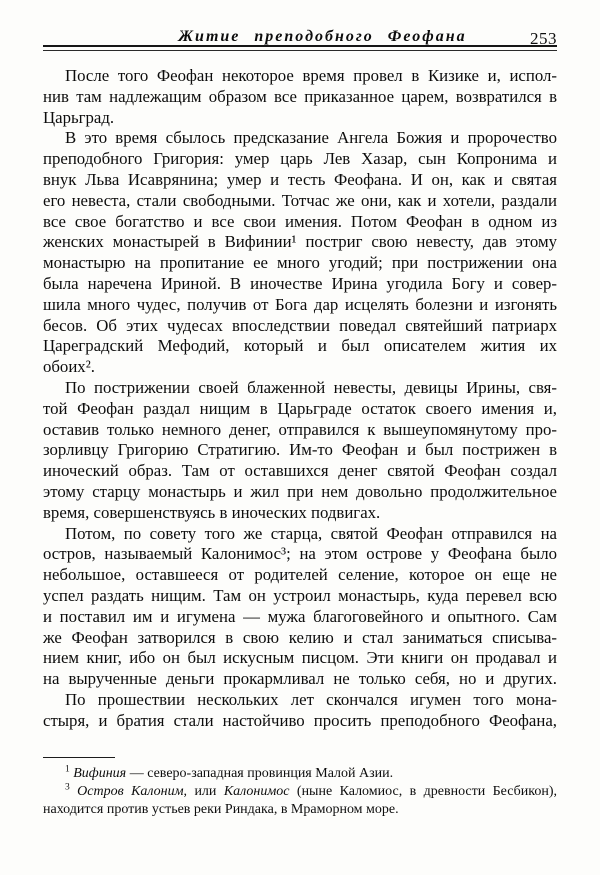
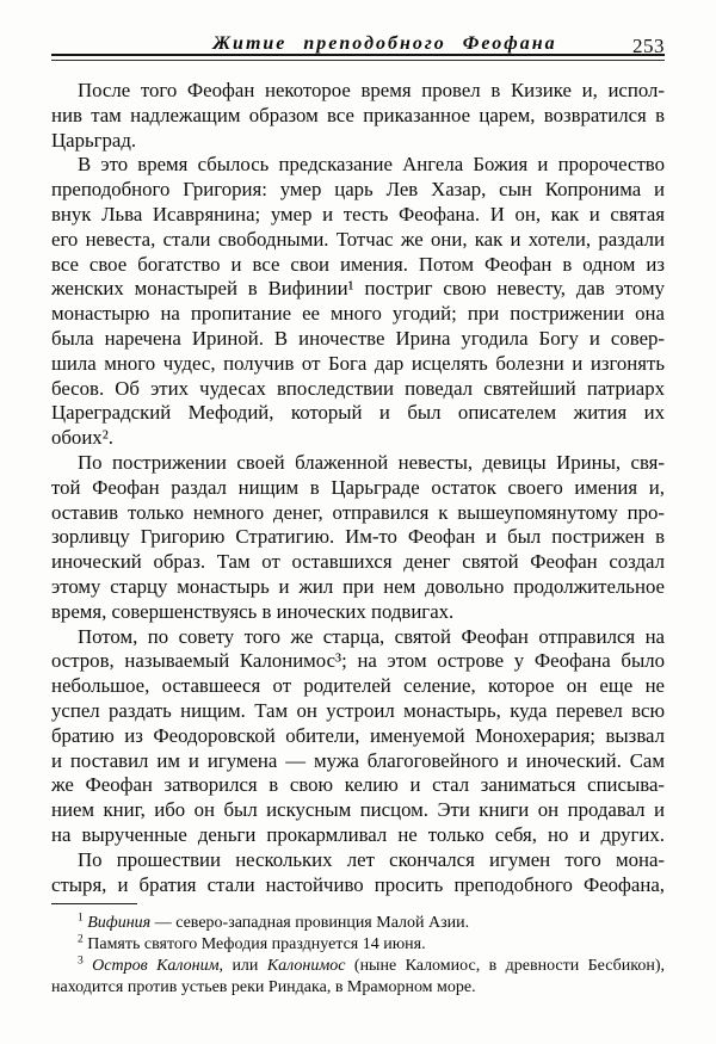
  Житие преподобного Феофана
  253
  После того Феофан некоторое время провел в Кизике и, испол-
  нив там надлежащим образом все приказанное царем, возвратился в
  Царьград.
  В это время сбылось предсказание Ангела Божия и пророчество
  преподобного Григория: умер царь Лев Хазар, сын Копронима и
  внук Льва Исаврянина; умер и тесть Феофана. И он, как и святая
  его невеста, стали свободными. Тотчас же они, как и хотели, раздали
  все свое богатство и все свои имения. Потом Феофан в одном из
  женских монастырей в Вифинии¹ постриг свою невесту, дав этому
  монастырю на пропитание ее много угодий; при пострижении она
  была наречена Ириной. В иночестве Ирина угодила Богу и совер-
  шила много чудес, получив от Бога дар исцелять болезни и изгонять
  бесов. Об этих чудесах впоследствии поведал святейший патриарх
  Цареградский Мефодий, который и был описателем жития их
  обоих².
  По пострижении своей блаженной невесты, девицы Ирины, свя-
  той Феофан раздал нищим в Царьграде остаток своего имения и,
  оставив только немного денег, отправился к вышеупомянутому про-
  зорливцу Григорию Стратигию. Им-то Феофан и был пострижен в
  иноческий образ. Там от оставшихся денег святой Феофан создал
  этому старцу монастырь и жил при нем довольно продолжительное
  время, совершенствуясь в иноческих подвигах.
  Потом, по совету того же старца, святой Феофан отправился на
  остров, называемый Калонимос³; на этом острове у Феофана было
  небольшое, оставшееся от родителей селение, которое он еще не
  успел раздать нищим. Там он устроил монастырь, куда перевел всю
+ братию из Феодоровской обители, именуемой Монохерария; вызвал
- и поставил им и игумена — мужа благоговейного и опытного. Сам
+ и поставил им и игумена — мужа благоговейного и иноческий. Сам
  же Феофан затворился в свою келию и стал заниматься списыва-
  нием книг, ибо он был искусным писцом. Эти книги он продавал и
  на вырученные деньги прокармливал не только себя, но и других.
  По прошествии нескольких лет скончался игумен того мона-
  стыря, и братия стали настойчиво просить преподобного Феофана,
  1 Вифиния — северо-западная провинция Малой Азии.
+ 2 Память святого Мефодия празднуется 14 июня.
  3 Остров Калоним, или Калонимос (ныне Каломиос, в древности Бесбикон), находится против устьев реки Риндака, в Мраморном море.
